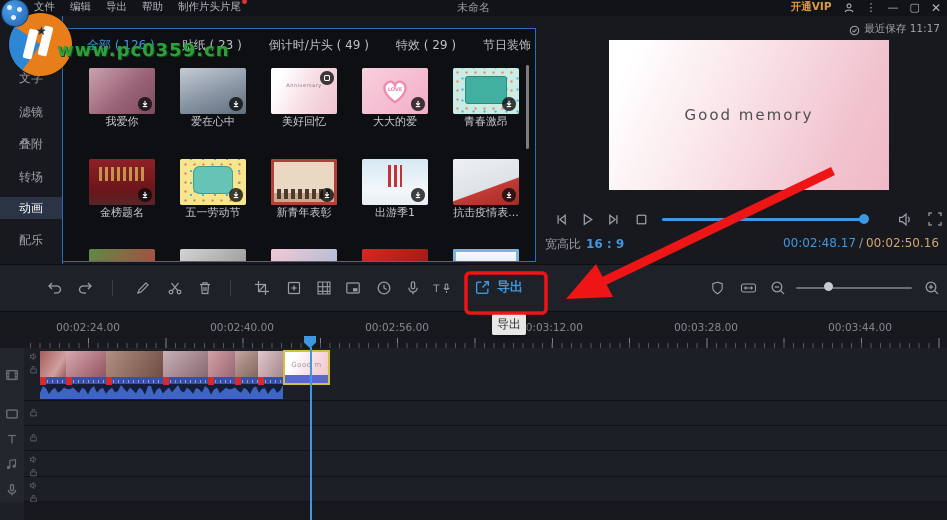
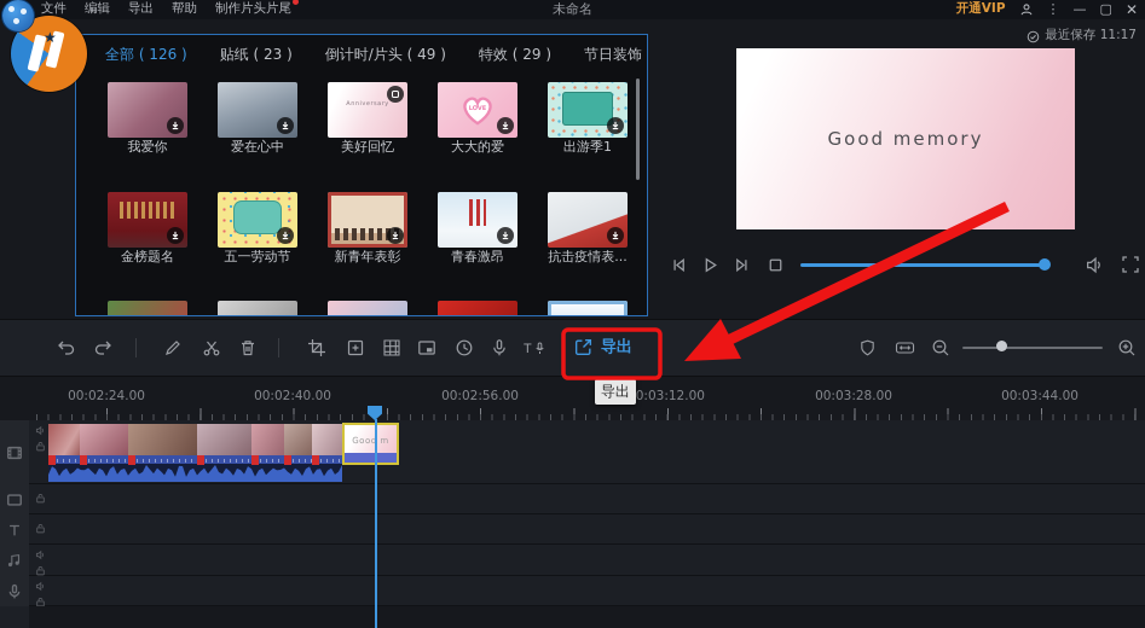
  文件
  编辑
  导出
  帮助
  制作片头片尾
  未命名
  开通VIP
  ⋮
  —
  ▢
  ✕
- 文字
- 滤镜
- 叠附
- 转场
- 动画
- 配乐
  全部 ( 126 )
  贴纸 ( 23 )
  倒计时/片头 ( 49 )
  特效 ( 29 )
  我爱你
  爱在心中
  美好回忆
  大大的爱
- 青春激昂
+ 出游季1
  金榜题名
  五一劳动节
  新青年表彰
- 出游季1
+ 青春激昂
  抗击疫情表...
  最近保存 11:17
  Good memory
- 宽高比 16 : 9
- 00:02:48.17 / 00:02:50.16
  T
  导出
  00:02:24.00
  00:02:40.00
  00:02:56.00
  0:03:12.00
  00:03:28.00
  00:03:44.00
  导出
  Goo m
  ★
- www.pc0359.cn
